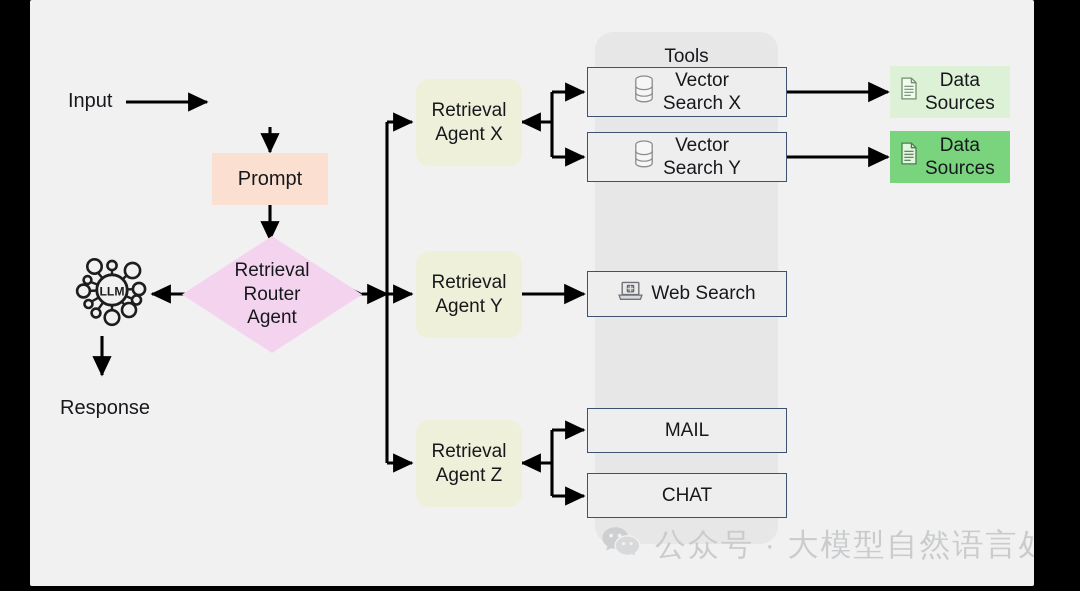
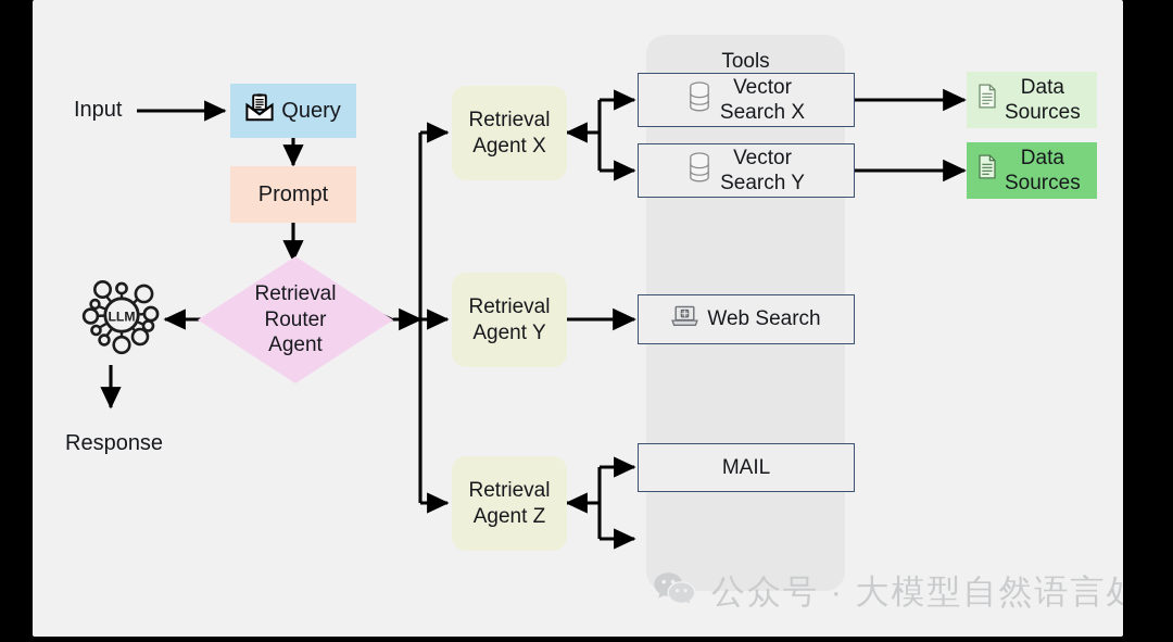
  Tools
  Input
+ Query
  Prompt
  Retrieval
  Router
  Agent
  LLM
  Response
  Retrieval
  Agent X
  Retrieval
  Agent Y
  Retrieval
  Agent Z
  Vector
  Search X
  Vector
  Search Y
  Web Search
  MAIL
- CHAT
  Data
  Sources
  Data
  Sources
  公众号 · 大模型自然语言
